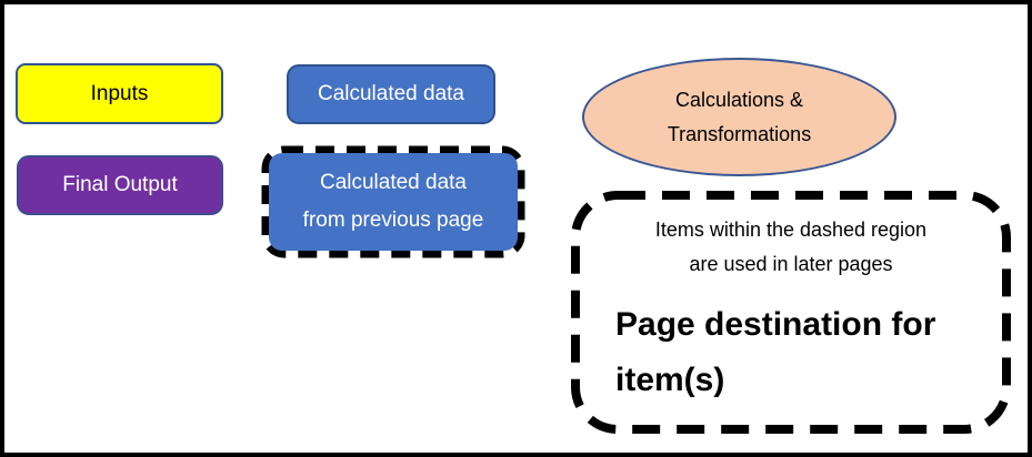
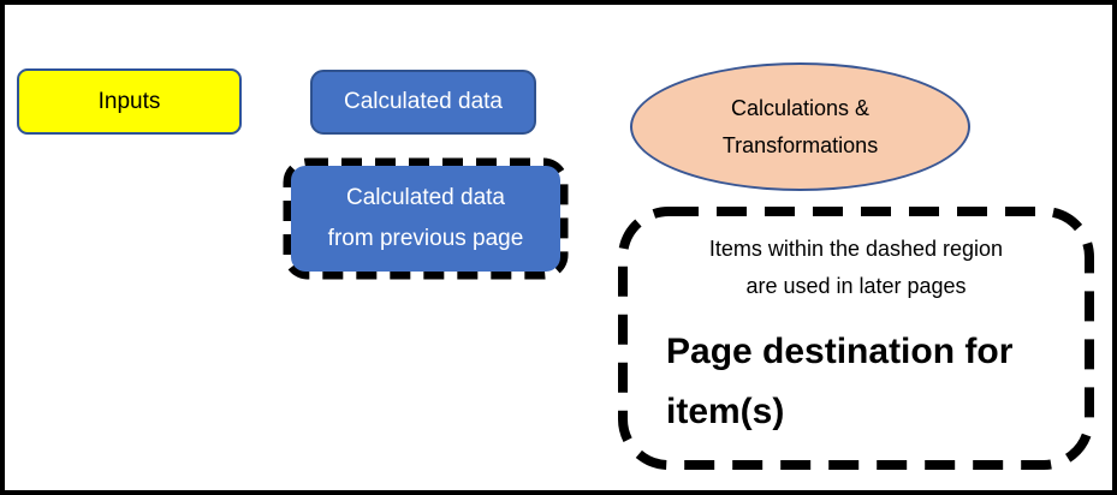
  Inputs
  Calculated data
- Final Output
  Calculated data
  from previous page
  Calculations &
  Transformations
  Items within the dashed region
  are used in later pages
  Page destination for
  item(s)
